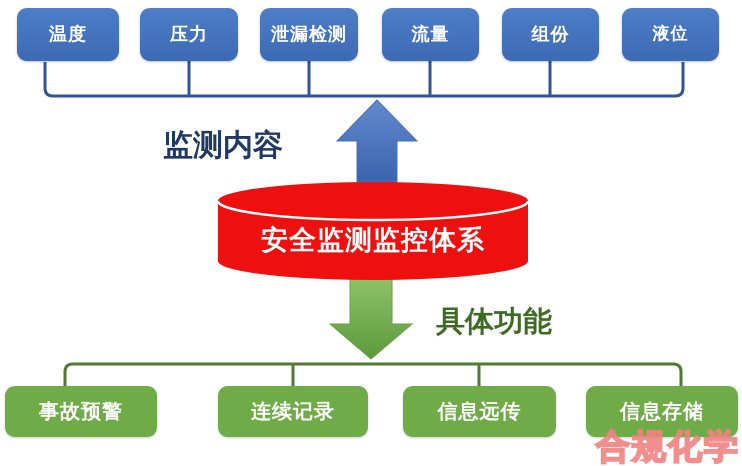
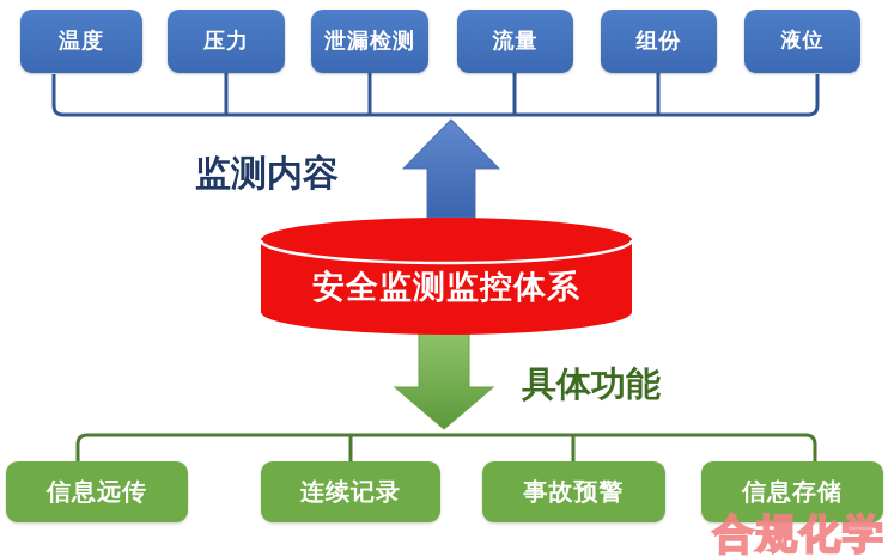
  温度
  压力
  泄漏检测
  流量
  组份
  液位
  监测内容
  具体功能
  安全监测监控体系
- 事故预警
+ 信息远传
  连续记录
- 信息远传
+ 事故预警
  信息存储
  合规化学
